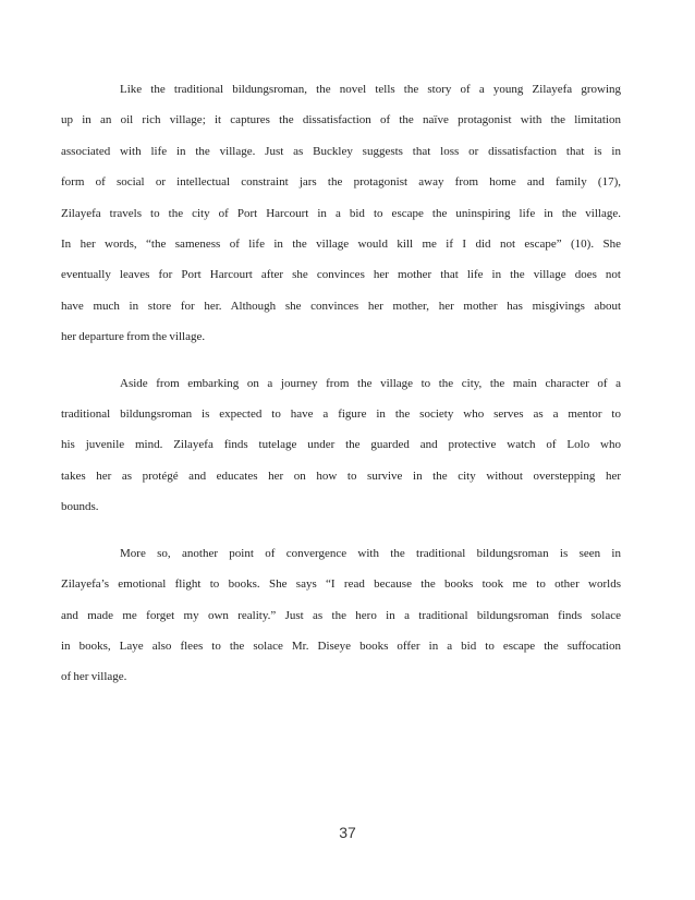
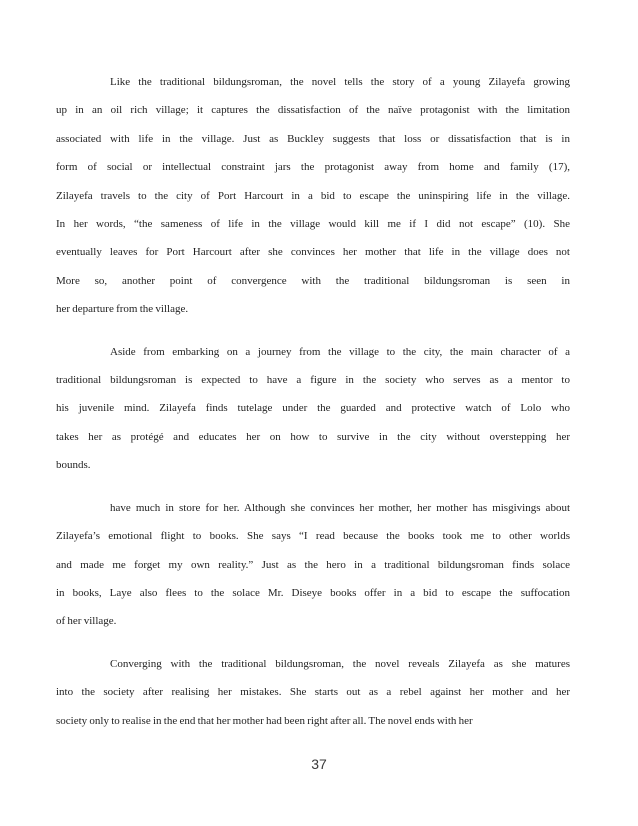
  Like the traditional bildungsroman, the novel tells the story of a young Zilayefa growing
  up in an oil rich village; it captures the dissatisfaction of the naïve protagonist with the limitation
  associated with life in the village. Just as Buckley suggests that loss or dissatisfaction that is in
  form of social or intellectual constraint jars the protagonist away from home and family (17),
  Zilayefa travels to the city of Port Harcourt in a bid to escape the uninspiring life in the village.
  In her words, “the sameness of life in the village would kill me if I did not escape” (10). She
  eventually leaves for Port Harcourt after she convinces her mother that life in the village does not
- have much in store for her. Although she convinces her mother, her mother has misgivings about
+ More so, another point of convergence with the traditional bildungsroman is seen in
  her departure from the village.
  Aside from embarking on a journey from the village to the city, the main character of a
  traditional bildungsroman is expected to have a figure in the society who serves as a mentor to
  his juvenile mind. Zilayefa finds tutelage under the guarded and protective watch of Lolo who
  takes her as protégé and educates her on how to survive in the city without overstepping her
  bounds.
- More so, another point of convergence with the traditional bildungsroman is seen in
+ have much in store for her. Although she convinces her mother, her mother has misgivings about
  Zilayefa’s emotional flight to books. She says “I read because the books took me to other worlds
  and made me forget my own reality.” Just as the hero in a traditional bildungsroman finds solace
  in books, Laye also flees to the solace Mr. Diseye books offer in a bid to escape the suffocation
  of her village.
+ Converging with the traditional bildungsroman, the novel reveals Zilayefa as she matures
+ into the society after realising her mistakes. She starts out as a rebel against her mother and her
+ society only to realise in the end that her mother had been right after all. The novel ends with her
  37
